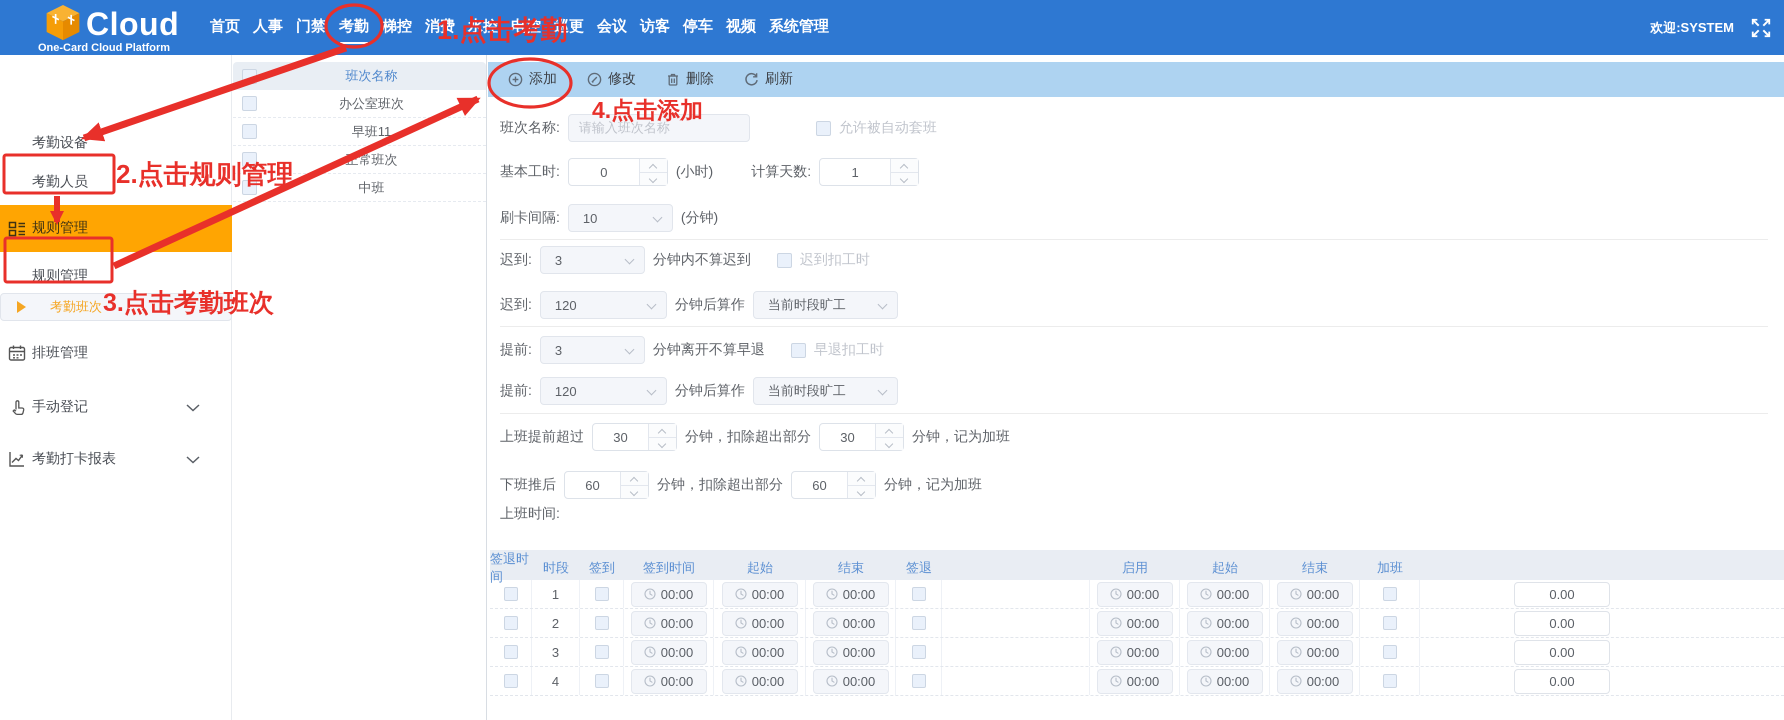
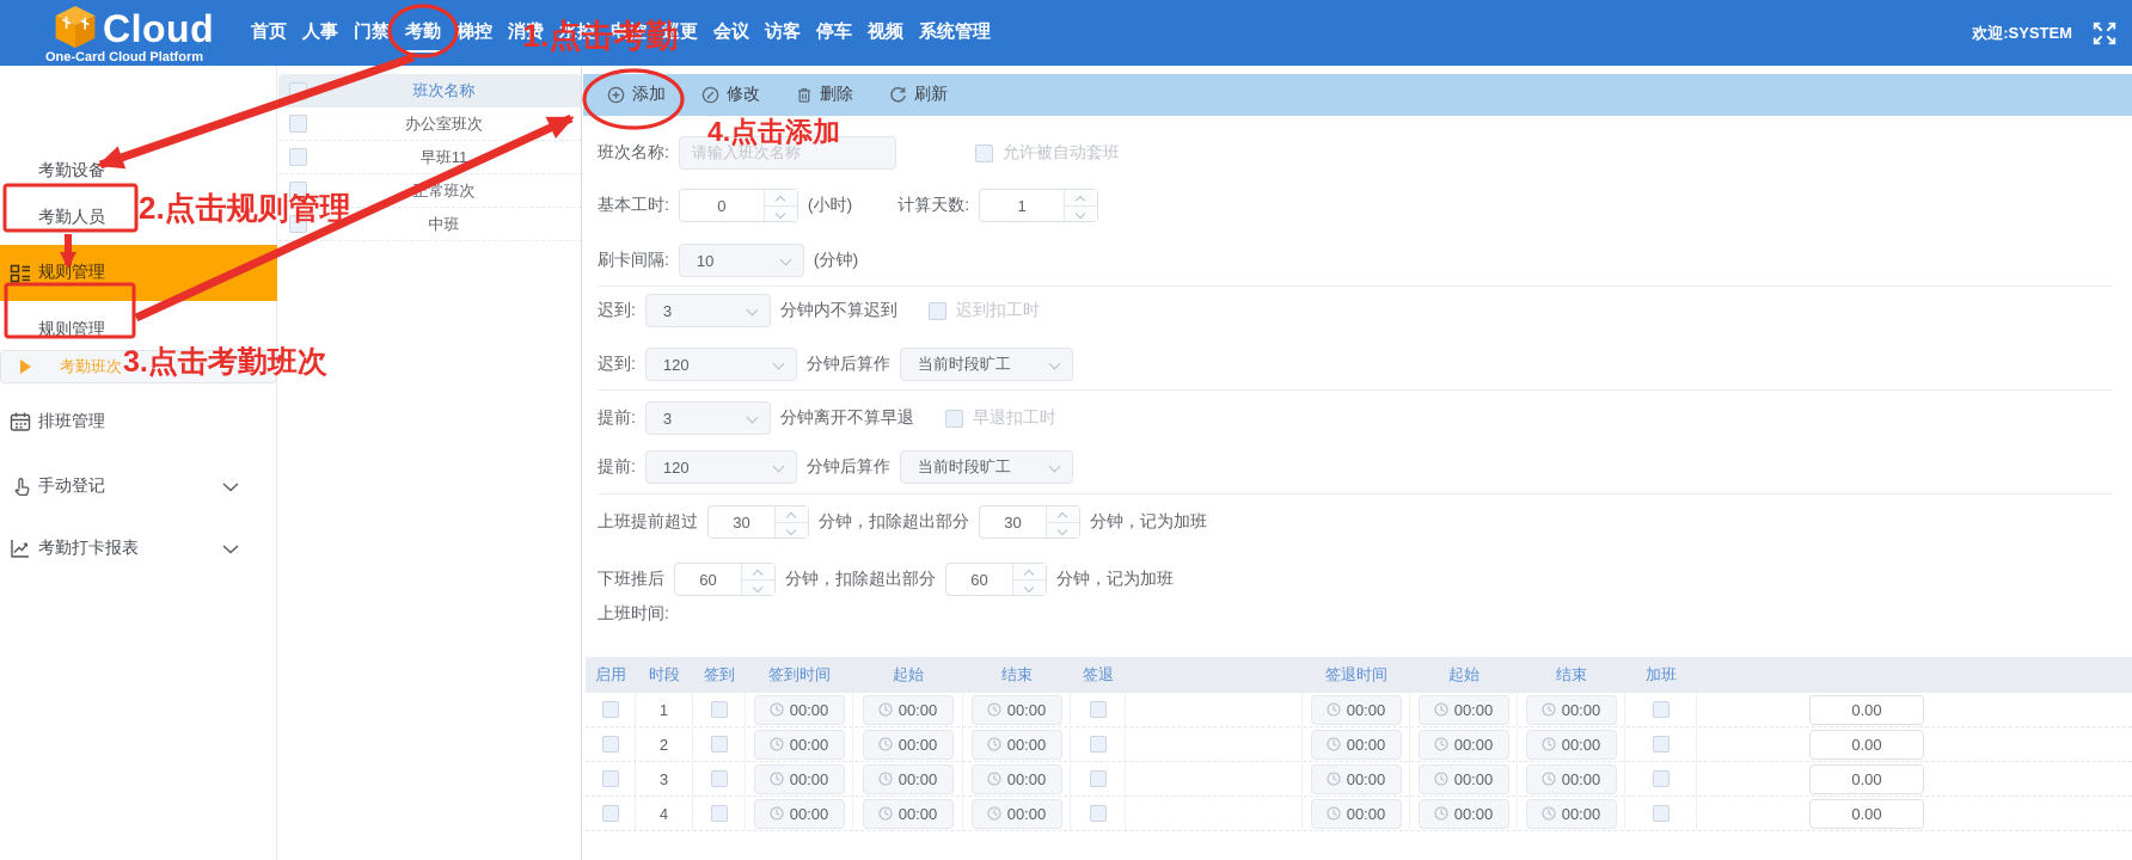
  Cloud
  One-Card Cloud Platform
  首页
  人事
  门禁
  考勤
  梯控
  消费
  水控
  电控
  巡更
  会议
  访客
  停车
  视频
  系统管理
  欢迎:SYSTEM
  考勤设备
  考勤人员
  规则管理
  规则管理
  考勤班次
  排班管理
  手动登记
  考勤打卡报表
  班次名称
  办公室班次
  早班11
  常班次
  中班
  添加
  修改
  删除
  刷新
  班次名称:
  请输入班次名称
  允许被自动套班
  基本工时:
  0
  (小时)
  计算天数:
  1
  刷卡间隔:
  10
  (分钟)
  迟到:
  3
  分钟内不算迟到
  迟到扣工时
  迟到:
  120
  分钟后算作
  当前时段旷工
  提前:
  3
  分钟离开不算早退
  早退扣工时
  提前:
  120
  分钟后算作
  当前时段旷工
  上班提前超过
  30
  分钟，扣除超出部分
  30
  分钟，记为加班
  下班推后
  60
  分钟，扣除超出部分
  60
  分钟，记为加班
  上班时间:
- 签退时间
+ 启用
  时段
  签到
  签到时间
  起始
  结束
  签退
- 启用
+ 签退时间
  起始
  结束
  加班
  1
  00:00
  00:00
  00:00
  00:00
  00:00
  00:00
  0.00
  2
  00:00
  00:00
  00:00
  00:00
  00:00
  00:00
  0.00
  3
  00:00
  00:00
  00:00
  00:00
  00:00
  00:00
  0.00
  4
  00:00
  00:00
  00:00
  00:00
  00:00
  00:00
  0.00
  1.点击考勤
  2.点击规则管理
  3.点击考勤班次
  4.点击添加
